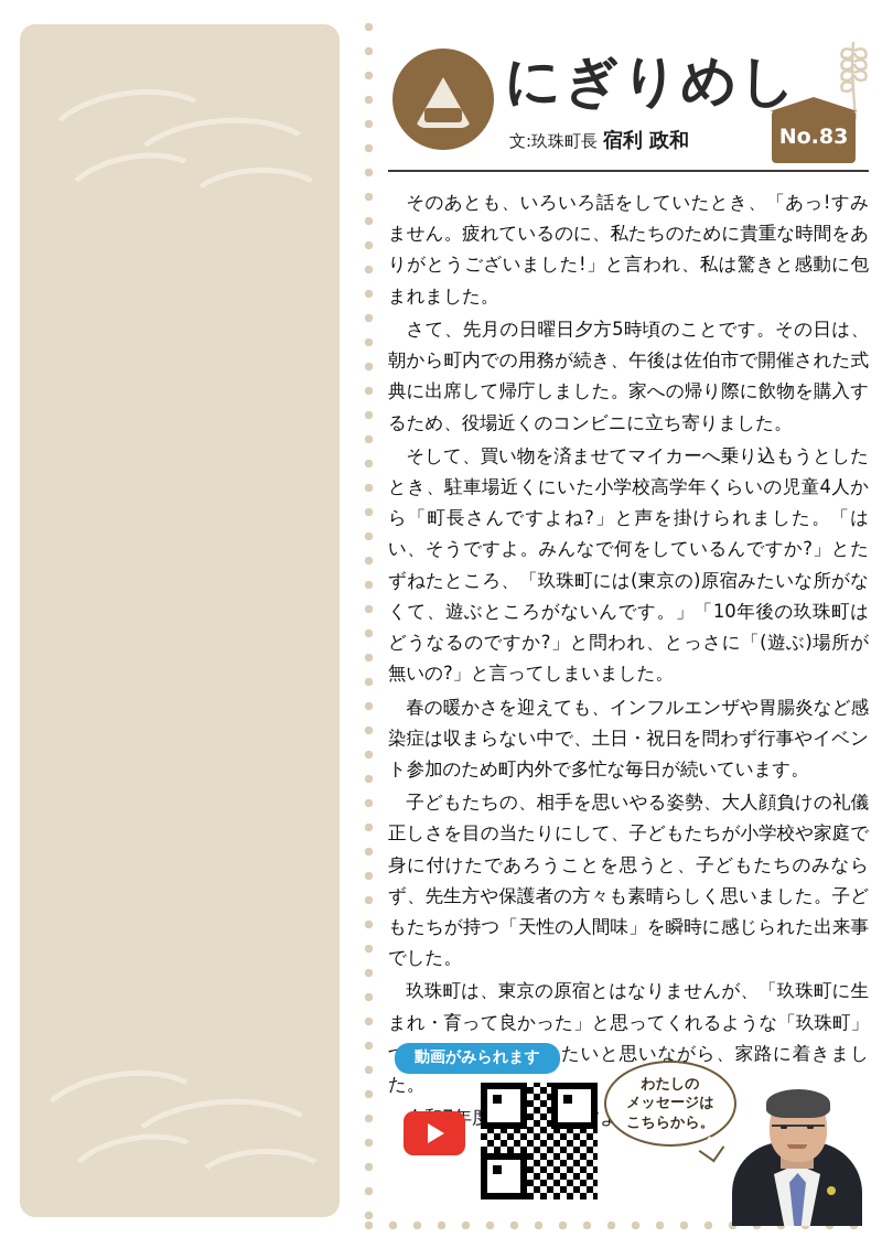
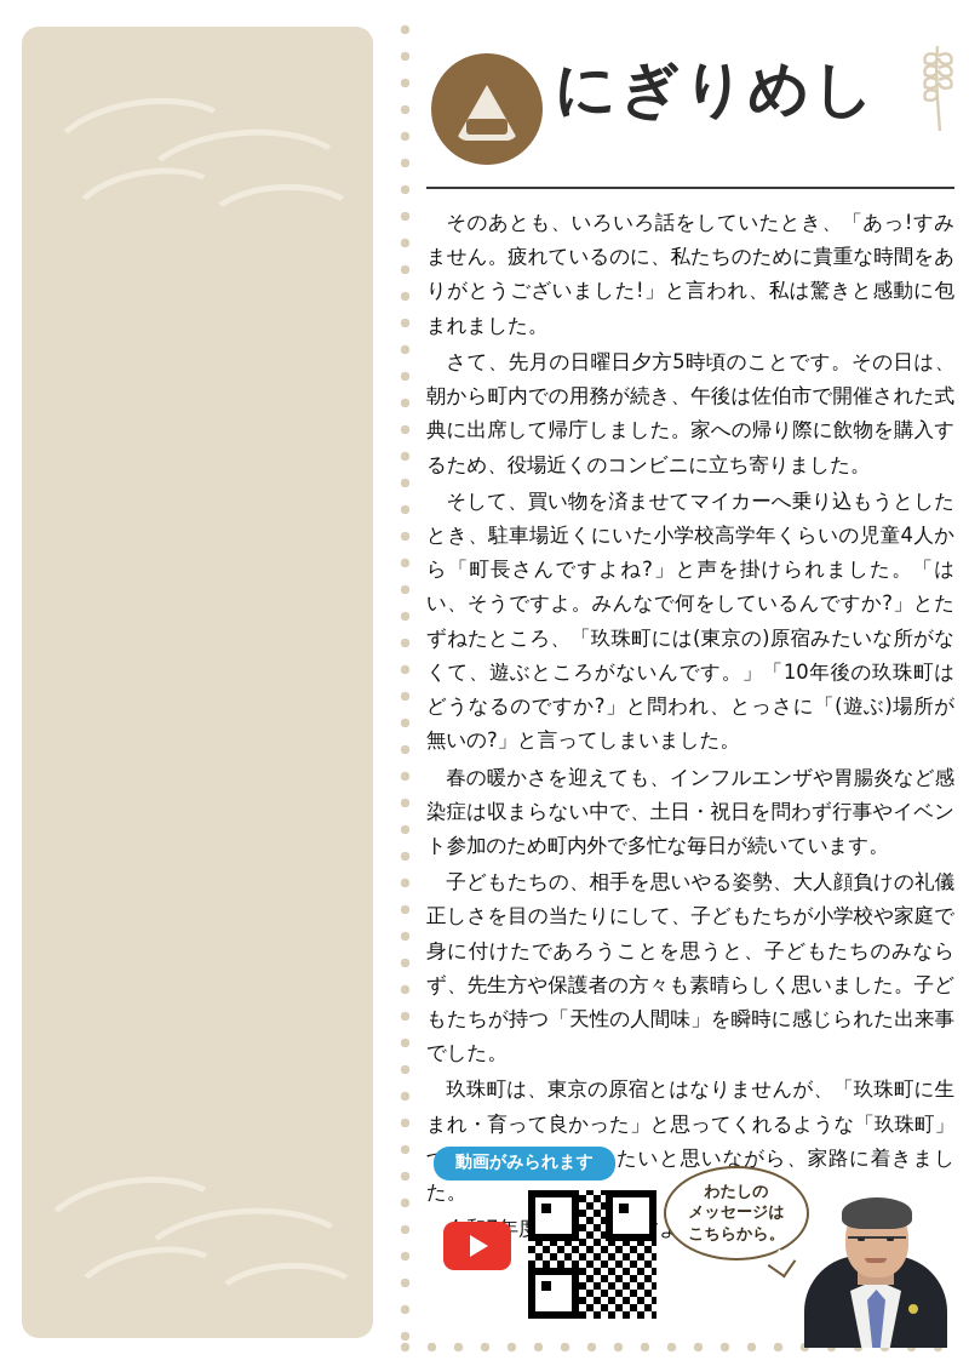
  にぎりめし
- 文:玖珠町長 宿利 政和
- No.83
  そのあとも、いろいろ話をしていたとき、「あっ!すみません。疲れているのに、私たちのために貴重な時間をありがとうございました!」と言われ、私は驚きと感動に包まれました。
  さて、先月の日曜日夕方5時頃のことです。その日は、朝から町内での用務が続き、午後は佐伯市で開催された式典に出席して帰庁しました。家への帰り際に飲物を購入するため、役場近くのコンビニに立ち寄りました。
  そして、買い物を済ませてマイカーへ乗り込もうとしたとき、駐車場近くにいた小学校高学年くらいの児童4人から「町長さんですよね?」と声を掛けられました。「はい、そうですよ。みんなで何をしているんですか?」とたずねたところ、「玖珠町には(東京の)原宿みたいな所がなくて、遊ぶところがないんです。」「10年後の玖珠町はどうなるのですか?」と問われ、とっさに「(遊ぶ)場所が無いの?」と言ってしまいました。
  春の暖かさを迎えても、インフルエンザや胃腸炎など感染症は収まらない中で、土日・祝日を問わず行事やイベント参加のため町内外で多忙な毎日が続いています。
  子どもたちの、相手を思いやる姿勢、大人顔負けの礼儀正しさを目の当たりにして、子どもたちが小学校や家庭で身に付けたであろうことを思うと、子どもたちのみならず、先生方や保護者の方々も素晴らしく思いました。子どもたちが持つ「天性の人間味」を瞬時に感じられた出来事でした。
  玖珠町は、東京の原宿とはなりませんが、「玖珠町に生まれ・育って良かった」と思ってくれるような「玖珠町」たいと思いながら、家路に着きました。
  動画がみられます
  わたしの
  メッセージは
  こちらから。
